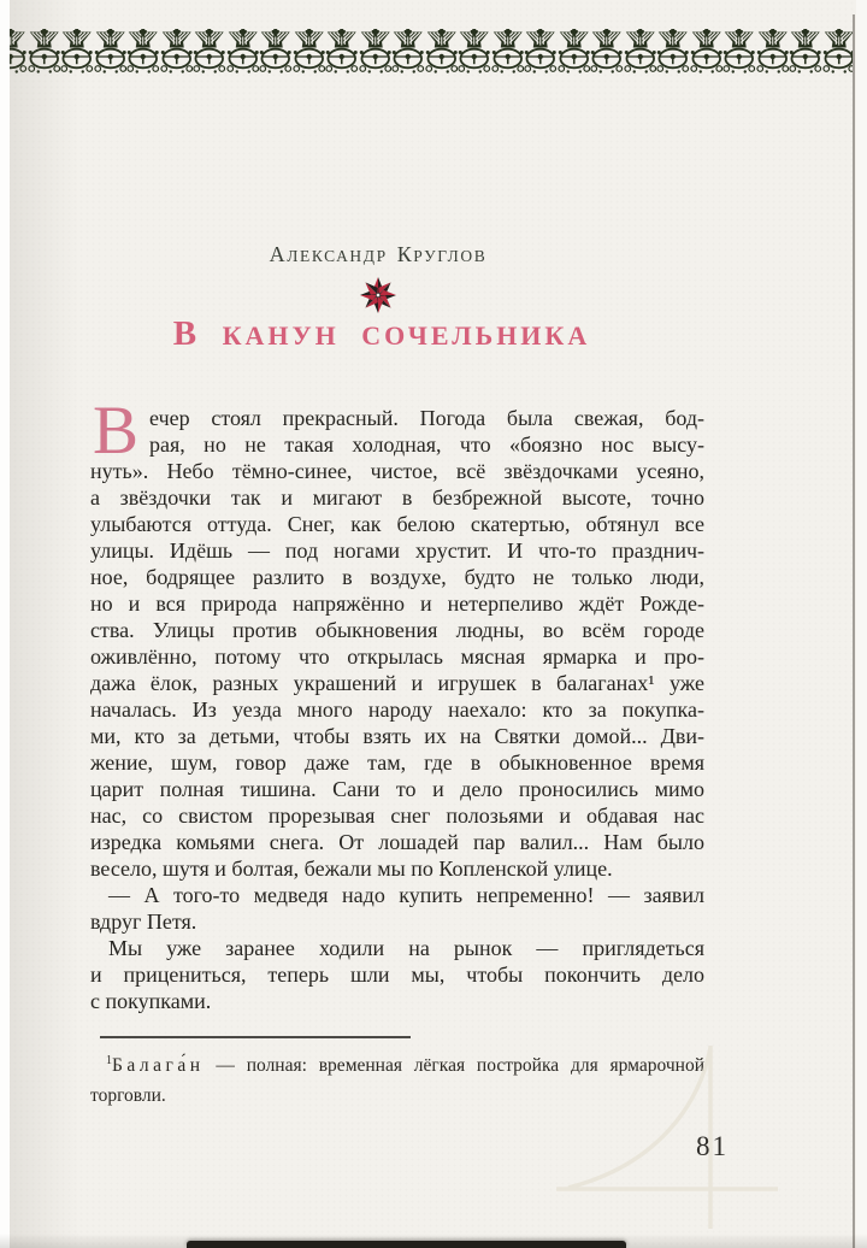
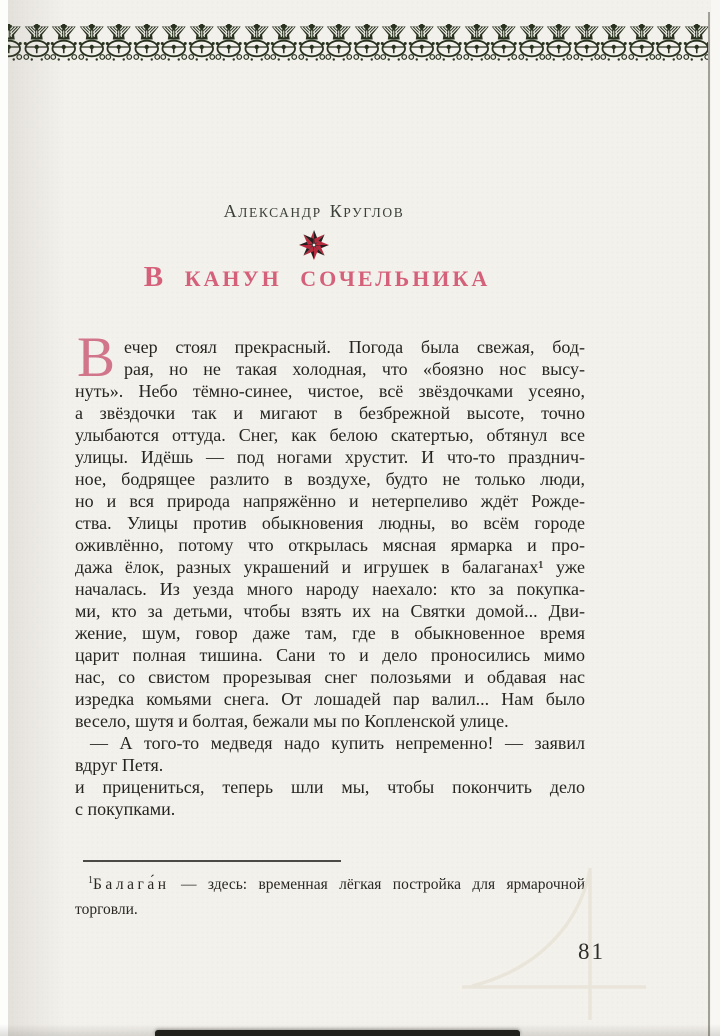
  АЛЕКСАНДР КРУГЛОВ
  В КАНУН СОЧЕЛЬНИКА
  В
  ечер стоял прекрасный. Погода была свежая, бод-
  рая, но не такая холодная, что «боязно нос высу-
  нуть». Небо тёмно-синее, чистое, всё звёздочками усеяно,
  а звёздочки так и мигают в безбрежной высоте, точно
  улыбаются оттуда. Снег, как белою скатертью, обтянул все
  улицы. Идёшь — под ногами хрустит. И что-то празднич-
  ное, бодрящее разлито в воздухе, будто не только люди,
  но и вся природа напряжённо и нетерпеливо ждёт Рожде-
  ства. Улицы против обыкновения людны, во всём городе
  оживлённо, потому что открылась мясная ярмарка и про-
  дажа ёлок, разных украшений и игрушек в балаганах¹ уже
  началась. Из уезда много народу наехало: кто за покупка-
  ми, кто за детьми, чтобы взять их на Святки домой... Дви-
  жение, шум, говор даже там, где в обыкновенное время
  царит полная тишина. Сани то и дело проносились мимо
  нас, со свистом прорезывая снег полозьями и обдавая нас
  изредка комьями снега. От лошадей пар валил... Нам было
  весело, шутя и болтая, бежали мы по Копленской улице.
  — А того-то медведя надо купить непременно! — заявил
  вдруг Петя.
- Мы уже заранее ходили на рынок — приглядеться
  и прицениться, теперь шли мы, чтобы покончить дело
  с покупками.
- 1Балага́н — полная: временная лёгкая постройка для ярмарочной
+ 1Балага́н — здесь: временная лёгкая постройка для ярмарочной
  торговли.
  81
